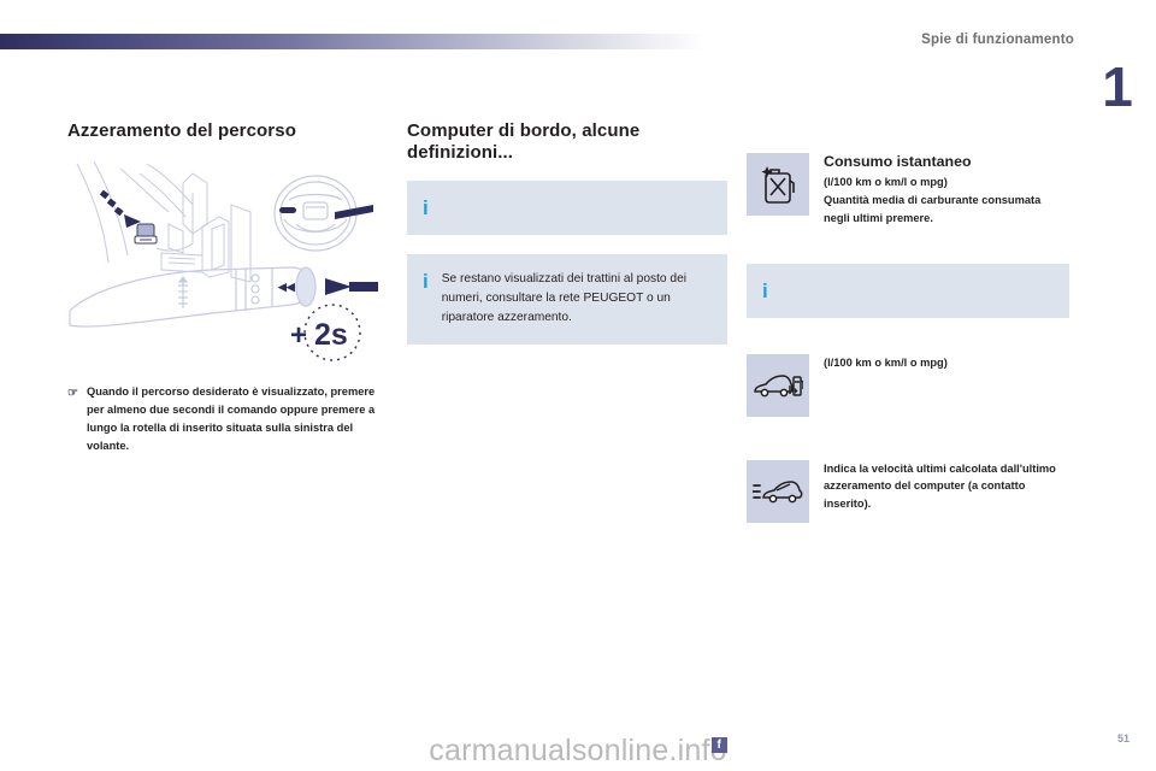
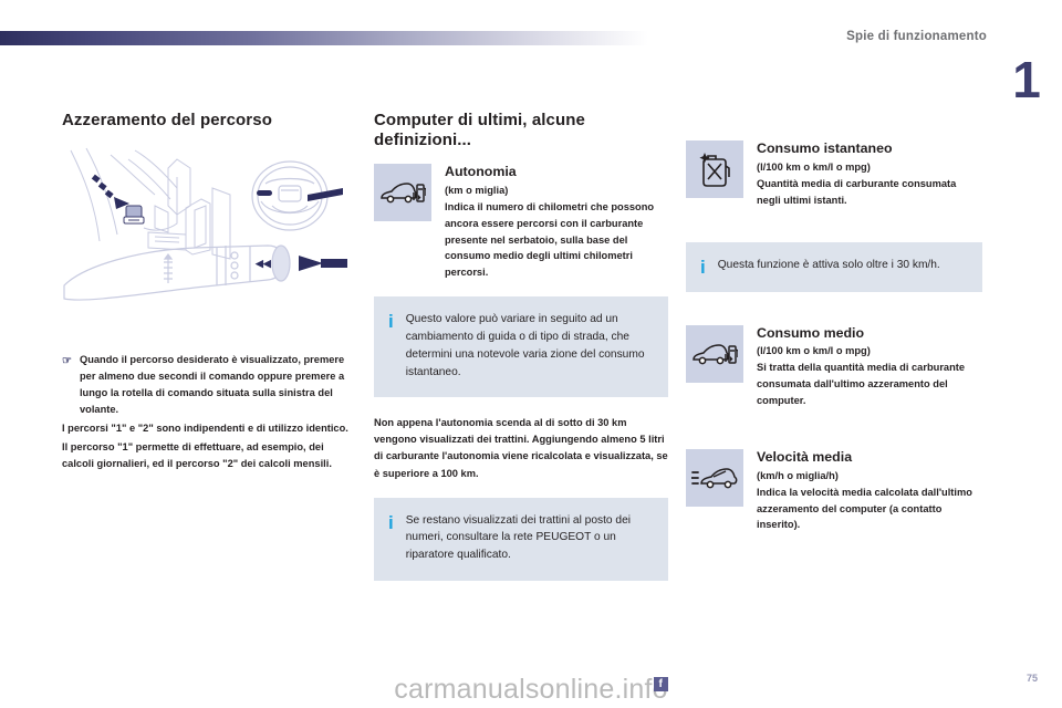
  Spie di funzionamento
  1
  Azzeramento del percorso
  ◀◀
- +
- 2s
  ☞
- Quando il percorso desiderato è visualizzato, premere per almeno due secondi il comando oppure premere a lungo la rotella di inserito situata sulla sinistra del volante.
+ Quando il percorso desiderato è visualizzato, premere per almeno due secondi il comando oppure premere a lungo la rotella di comando situata sulla sinistra del volante.
+ I percorsi "1" e "2" sono indipendenti e di utilizzo identico.
+ Il percorso "1" permette di effettuare, ad esempio, dei calcoli giornalieri, ed il percorso "2" dei calcoli mensili.
- Computer di bordo, alcune definizioni...
+ Computer di ultimi, alcune definizioni...
+ Autonomia
+ (km o miglia)
+ Indica il numero di chilometri che possono ancora essere percorsi con il carburante presente nel serbatoio, sulla base del consumo medio degli ultimi chilometri percorsi.
  i
+ Questo valore può variare in seguito ad un cambiamento di guida o di tipo di strada, che determini una notevole varia zione del consumo istantaneo.
+ Non appena l'autonomia scenda al di sotto di 30 km vengono visualizzati dei trattini. Aggiungendo almeno 5 litri di carburante l'autonomia viene ricalcolata e visualizzata, se è superiore a 100 km.
  i
- Se restano visualizzati dei trattini al posto dei numeri, consultare la rete PEUGEOT o un riparatore azzeramento.
+ Se restano visualizzati dei trattini al posto dei numeri, consultare la rete PEUGEOT o un riparatore qualificato.
  Consumo istantaneo
  (l/100 km o km/l o mpg)
- Quantità media di carburante consumata negli ultimi premere.
+ Quantità media di carburante consumata negli ultimi istanti.
  i
+ Questa funzione è attiva solo oltre i 30 km/h.
+ Consumo medio
  (l/100 km o km/l o mpg)
+ Si tratta della quantità media di carburante consumata dall'ultimo azzeramento del computer.
+ Velocità media
+ (km/h o miglia/h)
- Indica la velocità ultimi calcolata dall'ultimo azzeramento del computer (a contatto inserito).
+ Indica la velocità media calcolata dall'ultimo azzeramento del computer (a contatto inserito).
- 51
+ 75
  carmanualsonline.inf
  f
